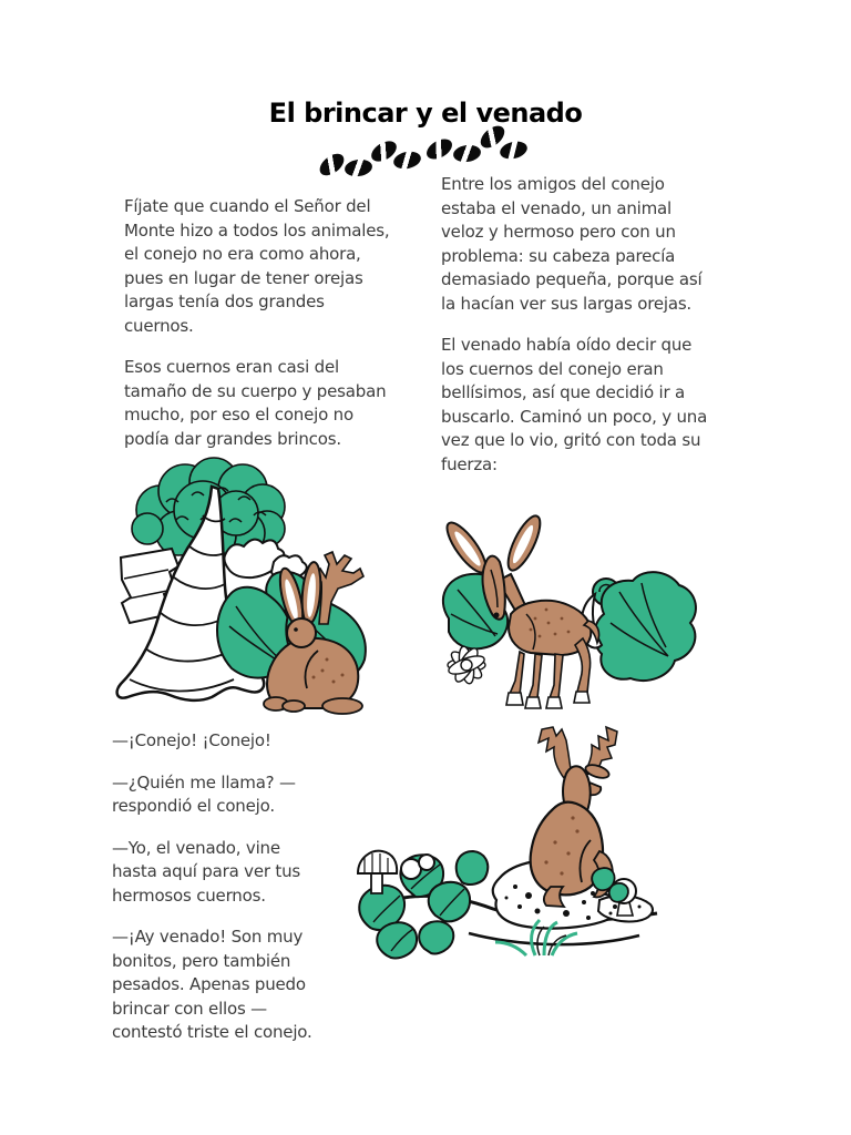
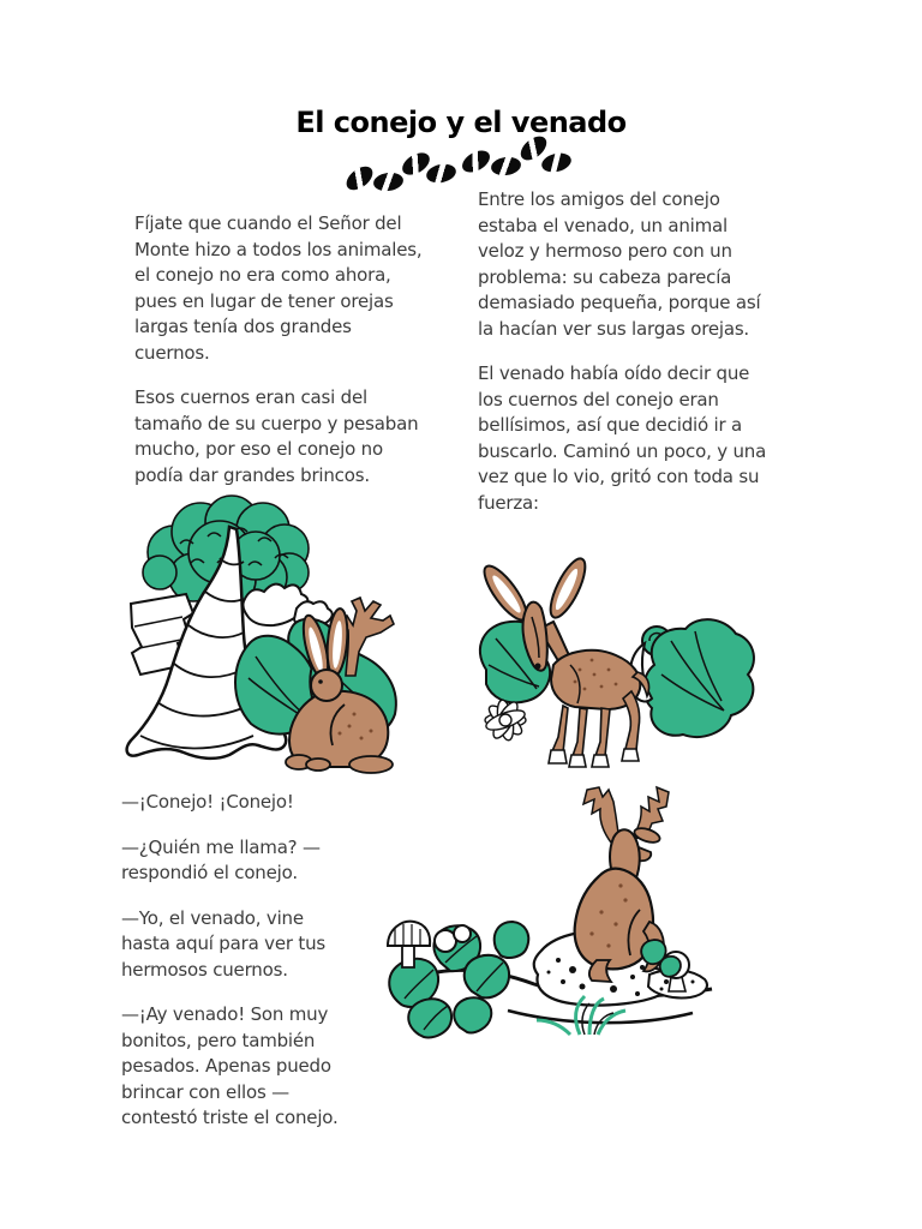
- El brincar y el venado
+ El conejo y el venado
  Fíjate que cuando el Señor del
  Monte hizo a todos los animales,
  el conejo no era como ahora,
  pues en lugar de tener orejas
  largas tenía dos grandes
  cuernos.
  Esos cuernos eran casi del
  tamaño de su cuerpo y pesaban
  mucho, por eso el conejo no
  podía dar grandes brincos.
  Entre los amigos del conejo
  estaba el venado, un animal
  veloz y hermoso pero con un
  problema: su cabeza parecía
  demasiado pequeña, porque así
  la hacían ver sus largas orejas.
  El venado había oído decir que
  los cuernos del conejo eran
  bellísimos, así que decidió ir a
  buscarlo. Caminó un poco, y una
  vez que lo vio, gritó con toda su
  fuerza:
  —¡Conejo! ¡Conejo!
  —¿Quién me llama? —
  respondió el conejo.
  —Yo, el venado, vine
  hasta aquí para ver tus
  hermosos cuernos.
  —¡Ay venado! Son muy
  bonitos, pero también
  pesados. Apenas puedo
  brincar con ellos —
  contestó triste el conejo.
